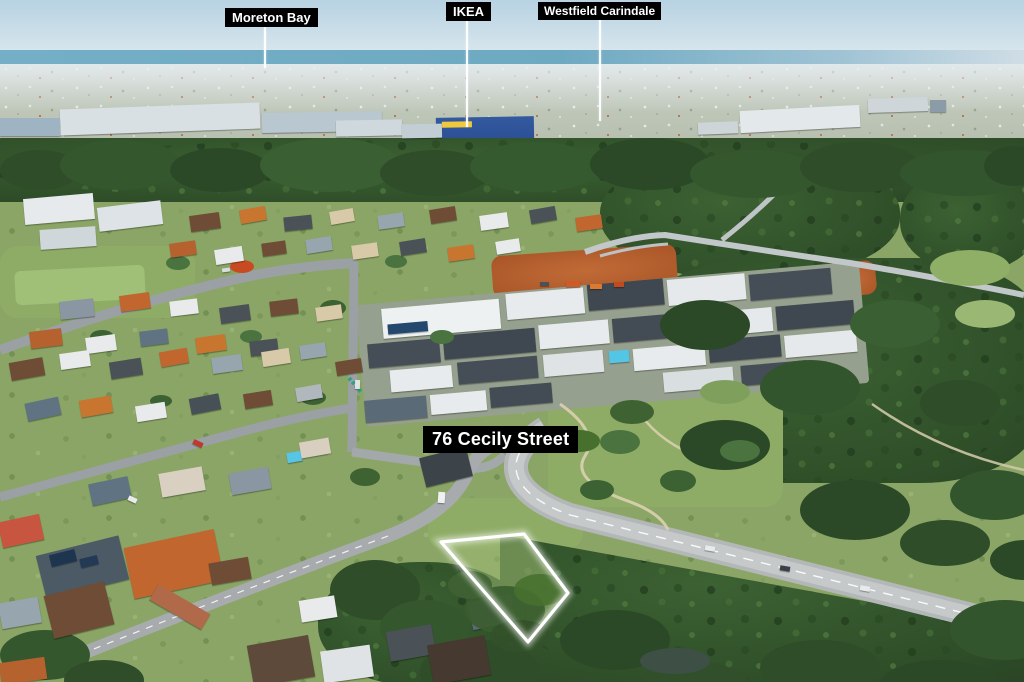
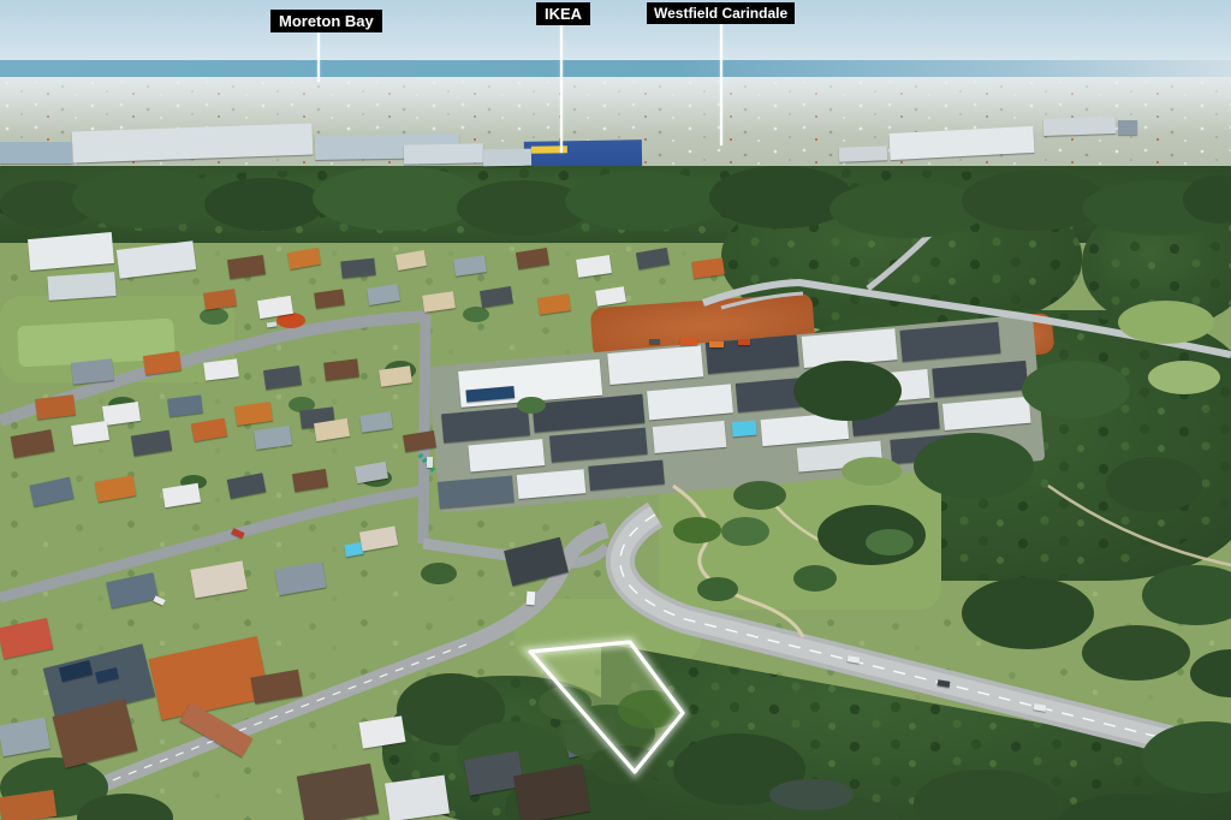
  Moreton Bay
  IKEA
  Westfield Carindale
- 76 Cecily Street
